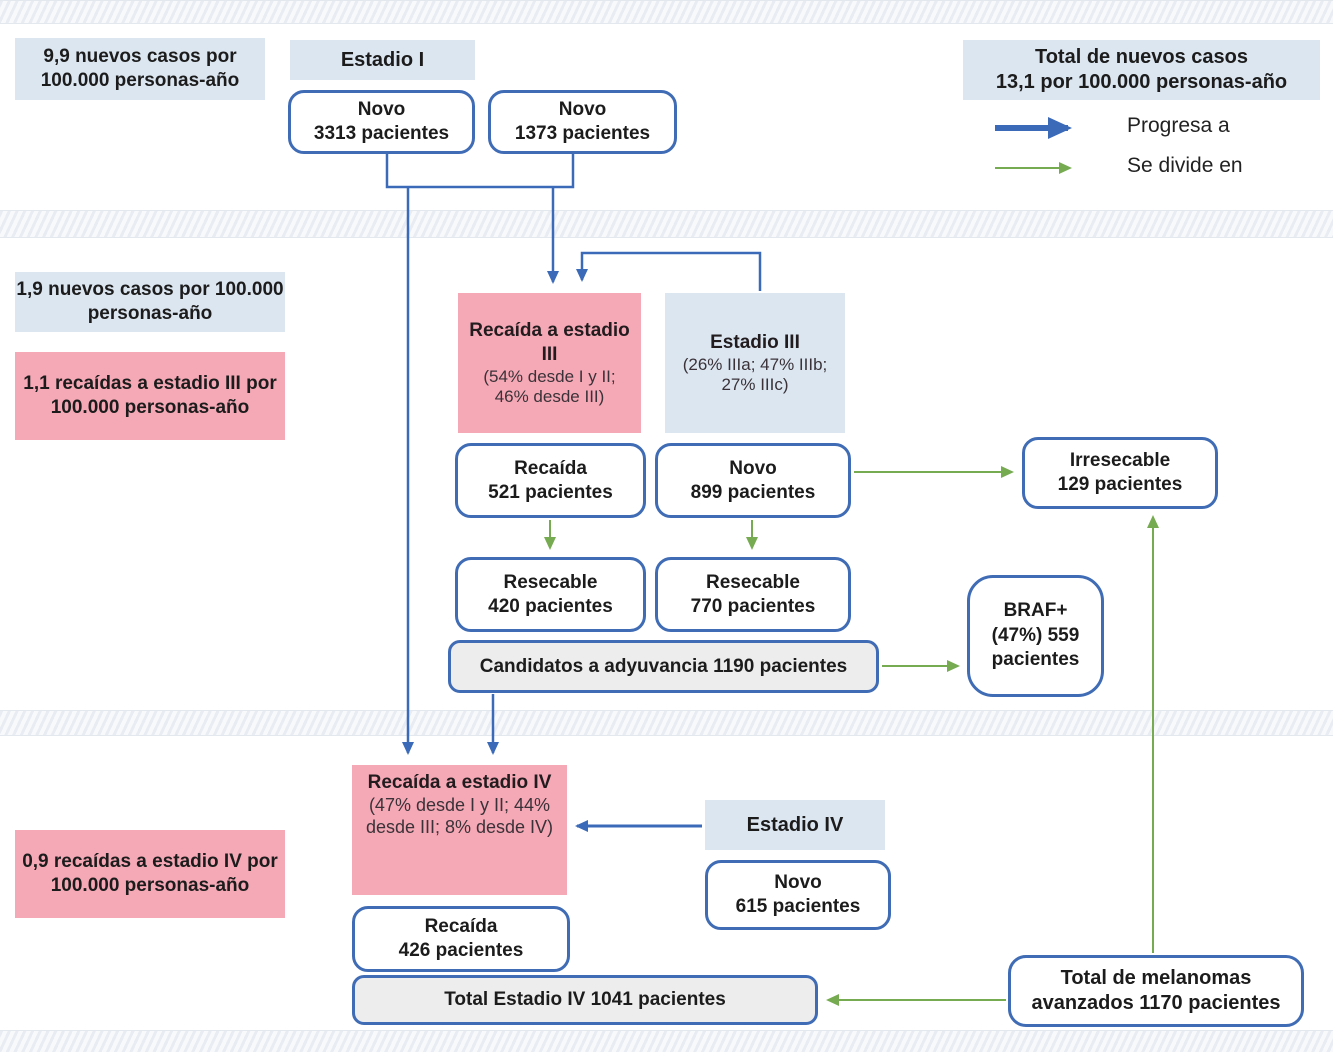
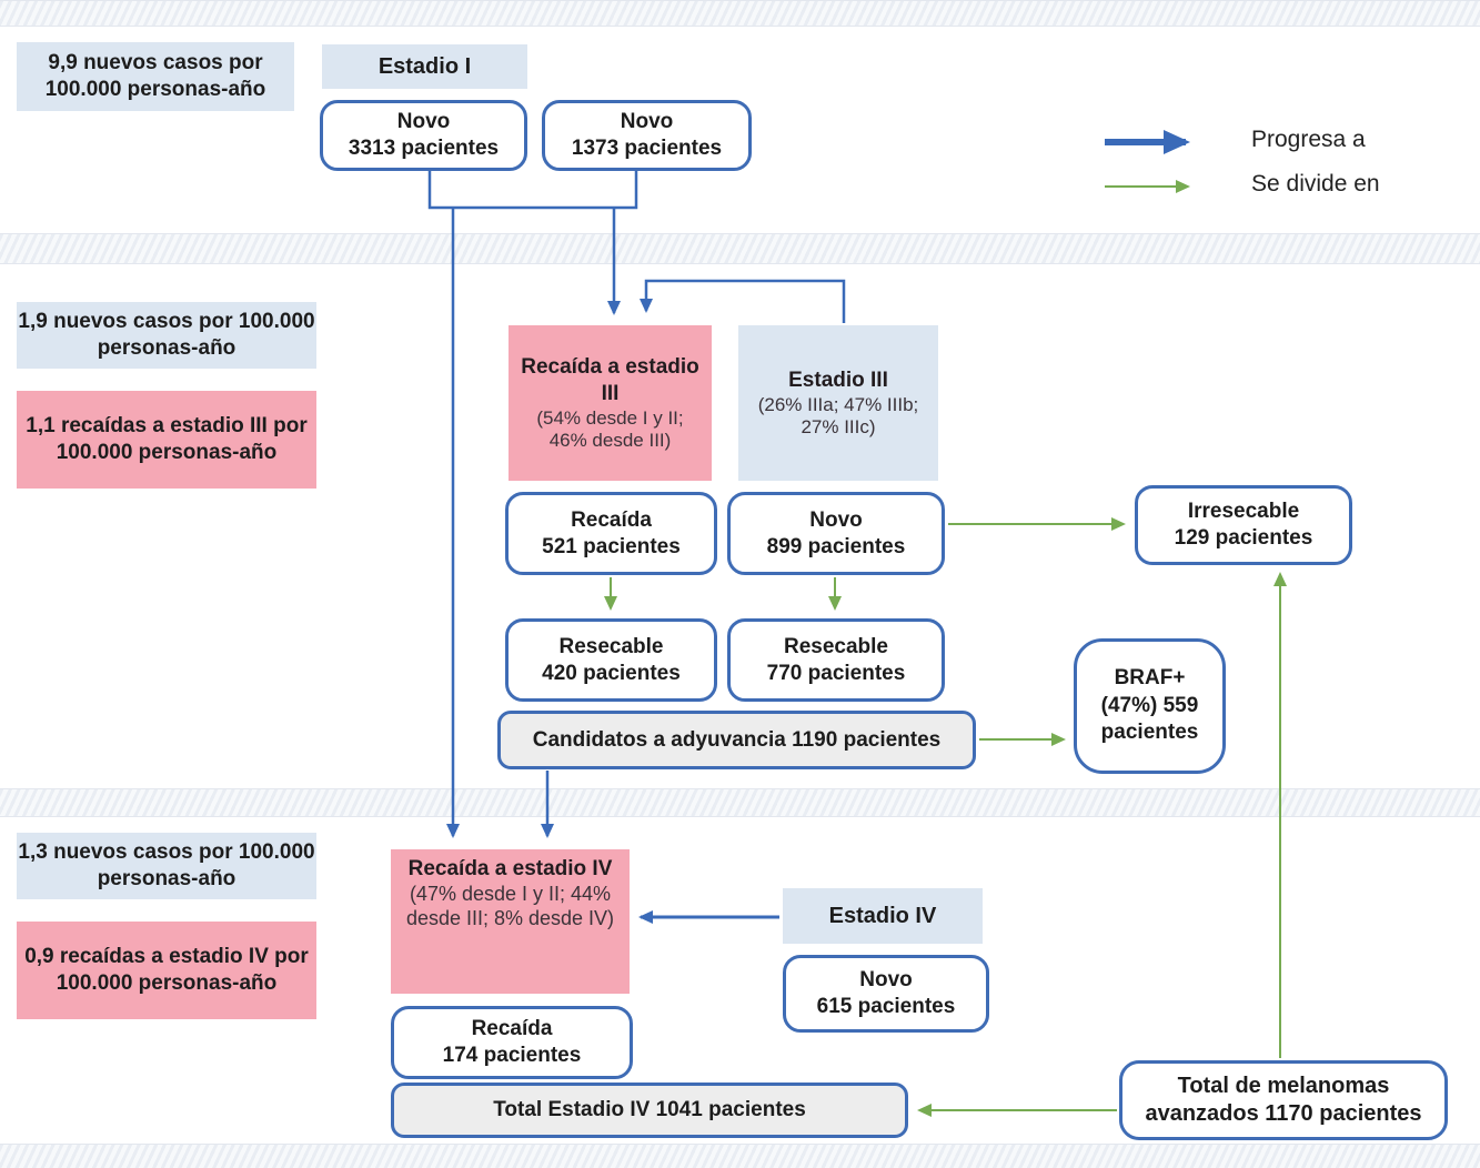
  9,9 nuevos casos por 100.000 personas-año
  Estadio I
  Novo
  3313 pacientes
  Novo
  1373 pacientes
- Total de nuevos casos
- 13,1 por 100.000 personas-año
  Progresa a
  Se divide en
  1,9 nuevos casos por 100.000 personas-año
  1,1 recaídas a estadio III por 100.000 personas-año
  Recaída a estadio III
  (54% desde I y II; 46% desde III)
  Estadio III
  (26% IIIa; 47% IIIb; 27% IIIc)
  Recaída
  521 pacientes
  Novo
  899 pacientes
  Irresecable
  129 pacientes
  Resecable
  420 pacientes
  Resecable
  770 pacientes
  Candidatos a adyuvancia 1190 pacientes
  BRAF+
  (47%) 559
  pacientes
+ 1,3 nuevos casos por 100.000 personas-año
  0,9 recaídas a estadio IV por 100.000 personas-año
  Recaída a estadio IV (47% desde I y II; 44% desde III; 8% desde IV)
  Estadio IV
  Novo
  615 pacientes
  Recaída
- 426 pacientes
+ 174 pacientes
  Total Estadio IV 1041 pacientes
  Total de melanomas
  avanzados 1170 pacientes
